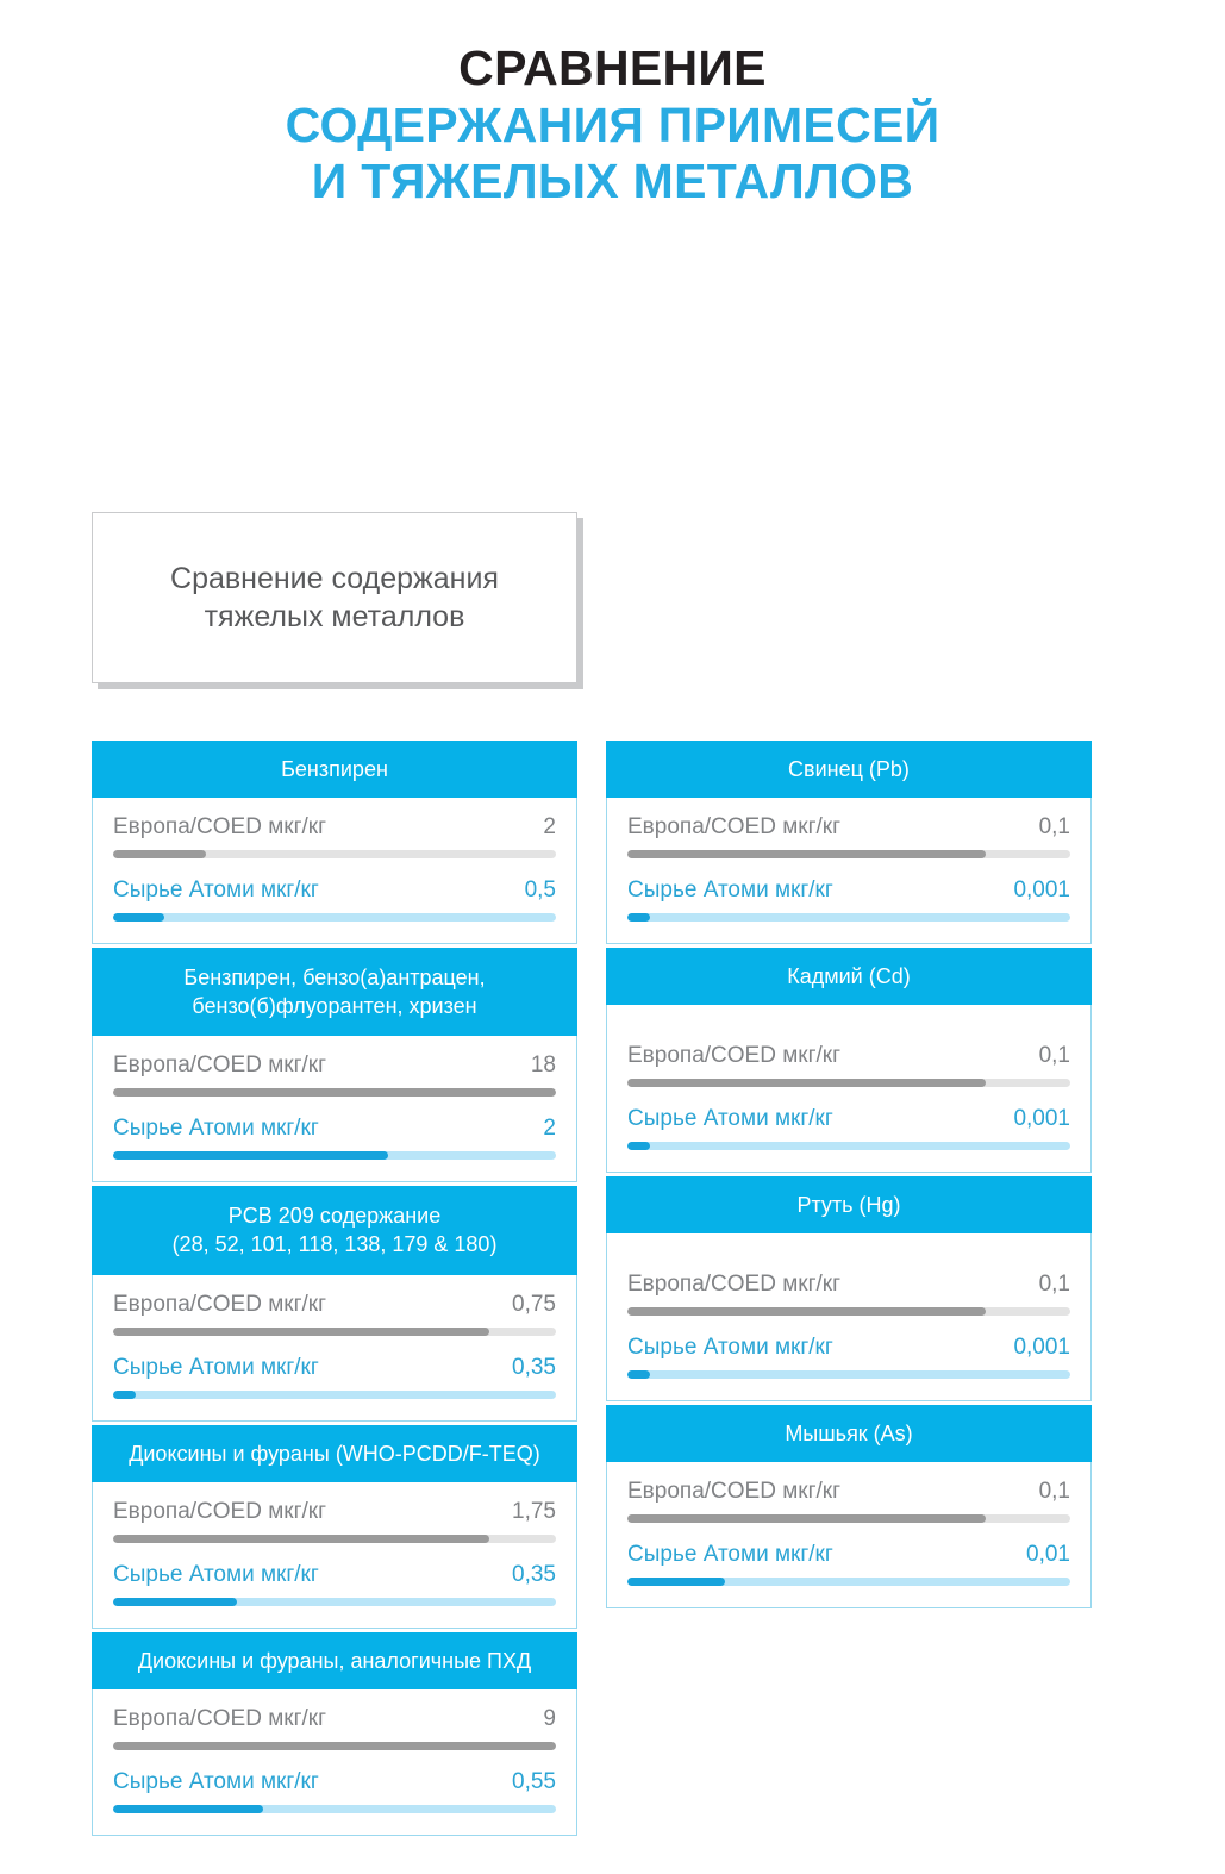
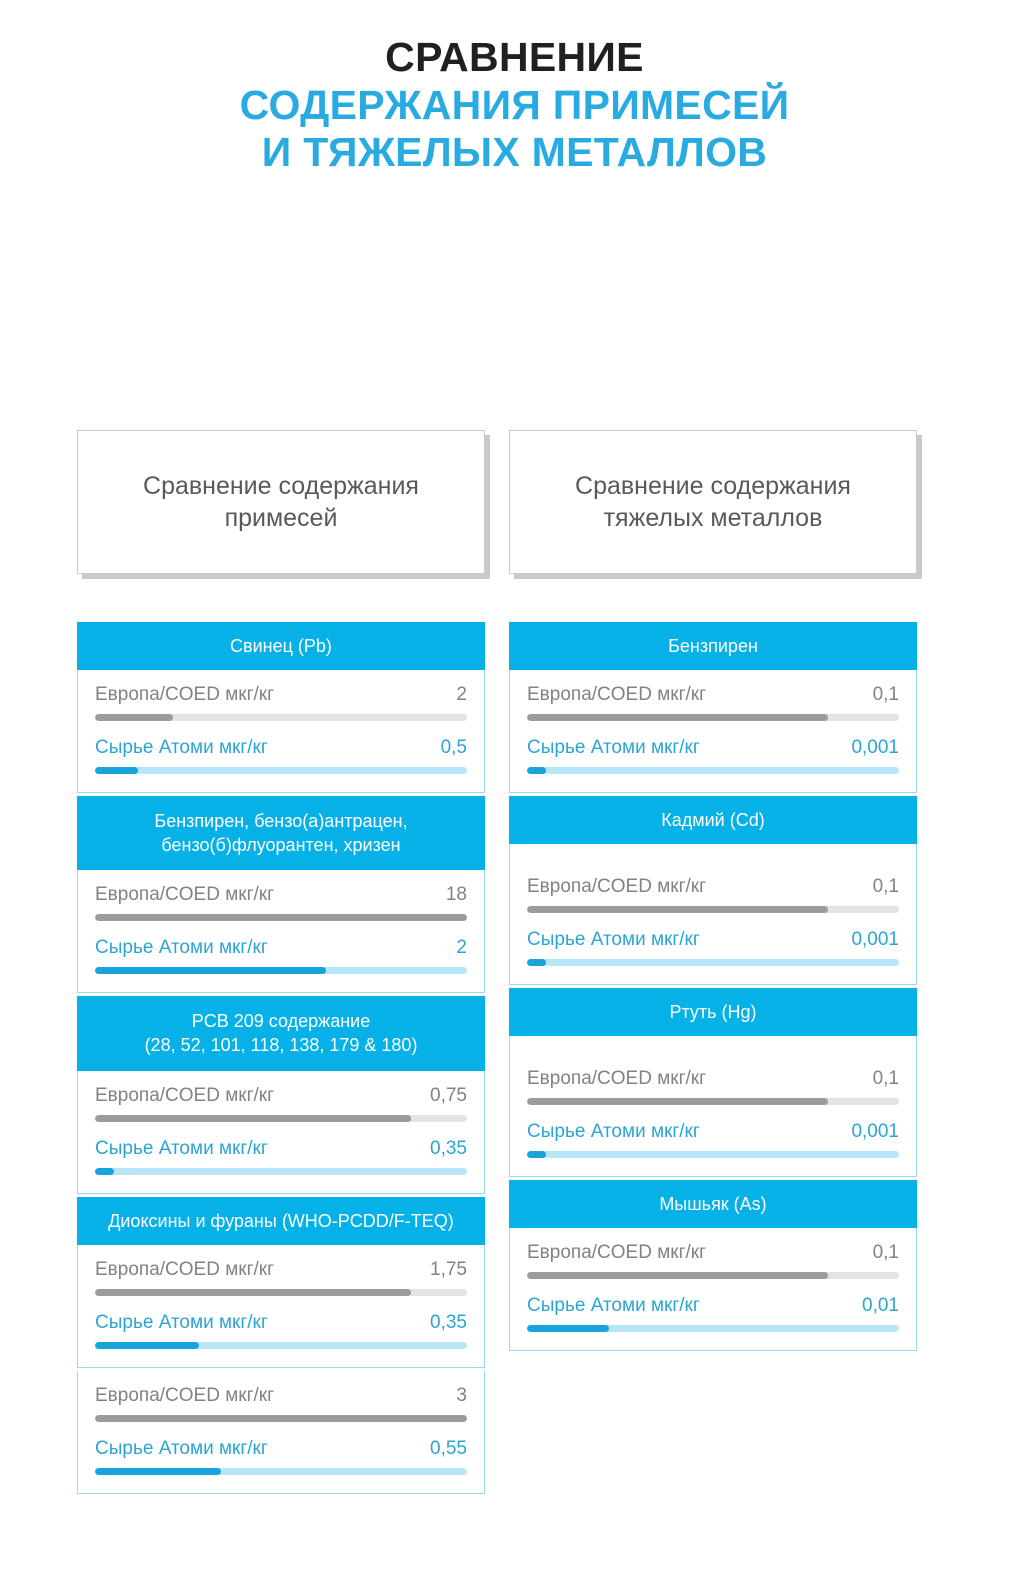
  СРАВНЕНИЕ
  СОДЕРЖАНИЯ ПРИМЕСЕЙ
  И ТЯЖЕЛЫХ МЕТАЛЛОВ
+ Сравнение содержания примесей
  Сравнение содержания тяжелых металлов
- Бензпирен
+ Свинец (Pb)
  Европа/COED мкг/кг
  2
  Сырье Атоми мкг/кг
  0,5
  Бензпирен, бензо(а)антрацен,
  бензо(б)флуорантен, хризен
  Европа/COED мкг/кг
  18
  Сырье Атоми мкг/кг
  2
  PCB 209 содержание
  (28, 52, 101, 118, 138, 179 & 180)
  Европа/COED мкг/кг
  0,75
  Сырье Атоми мкг/кг
  0,35
  Диоксины и фураны (WHO-PCDD/F-TEQ)
  Европа/COED мкг/кг
  1,75
  Сырье Атоми мкг/кг
  0,35
- Диоксины и фураны, аналогичные ПХД
  Европа/COED мкг/кг
- 9
+ 3
  Сырье Атоми мкг/кг
  0,55
- Свинец (Pb)
+ Бензпирен
  Европа/COED мкг/кг
  0,1
  Сырье Атоми мкг/кг
  0,001
  Кадмий (Cd)
  Европа/COED мкг/кг
  0,1
  Сырье Атоми мкг/кг
  0,001
  Ртуть (Hg)
  Европа/COED мкг/кг
  0,1
  Сырье Атоми мкг/кг
  0,001
  Мышьяк (As)
  Европа/COED мкг/кг
  0,1
  Сырье Атоми мкг/кг
  0,01
